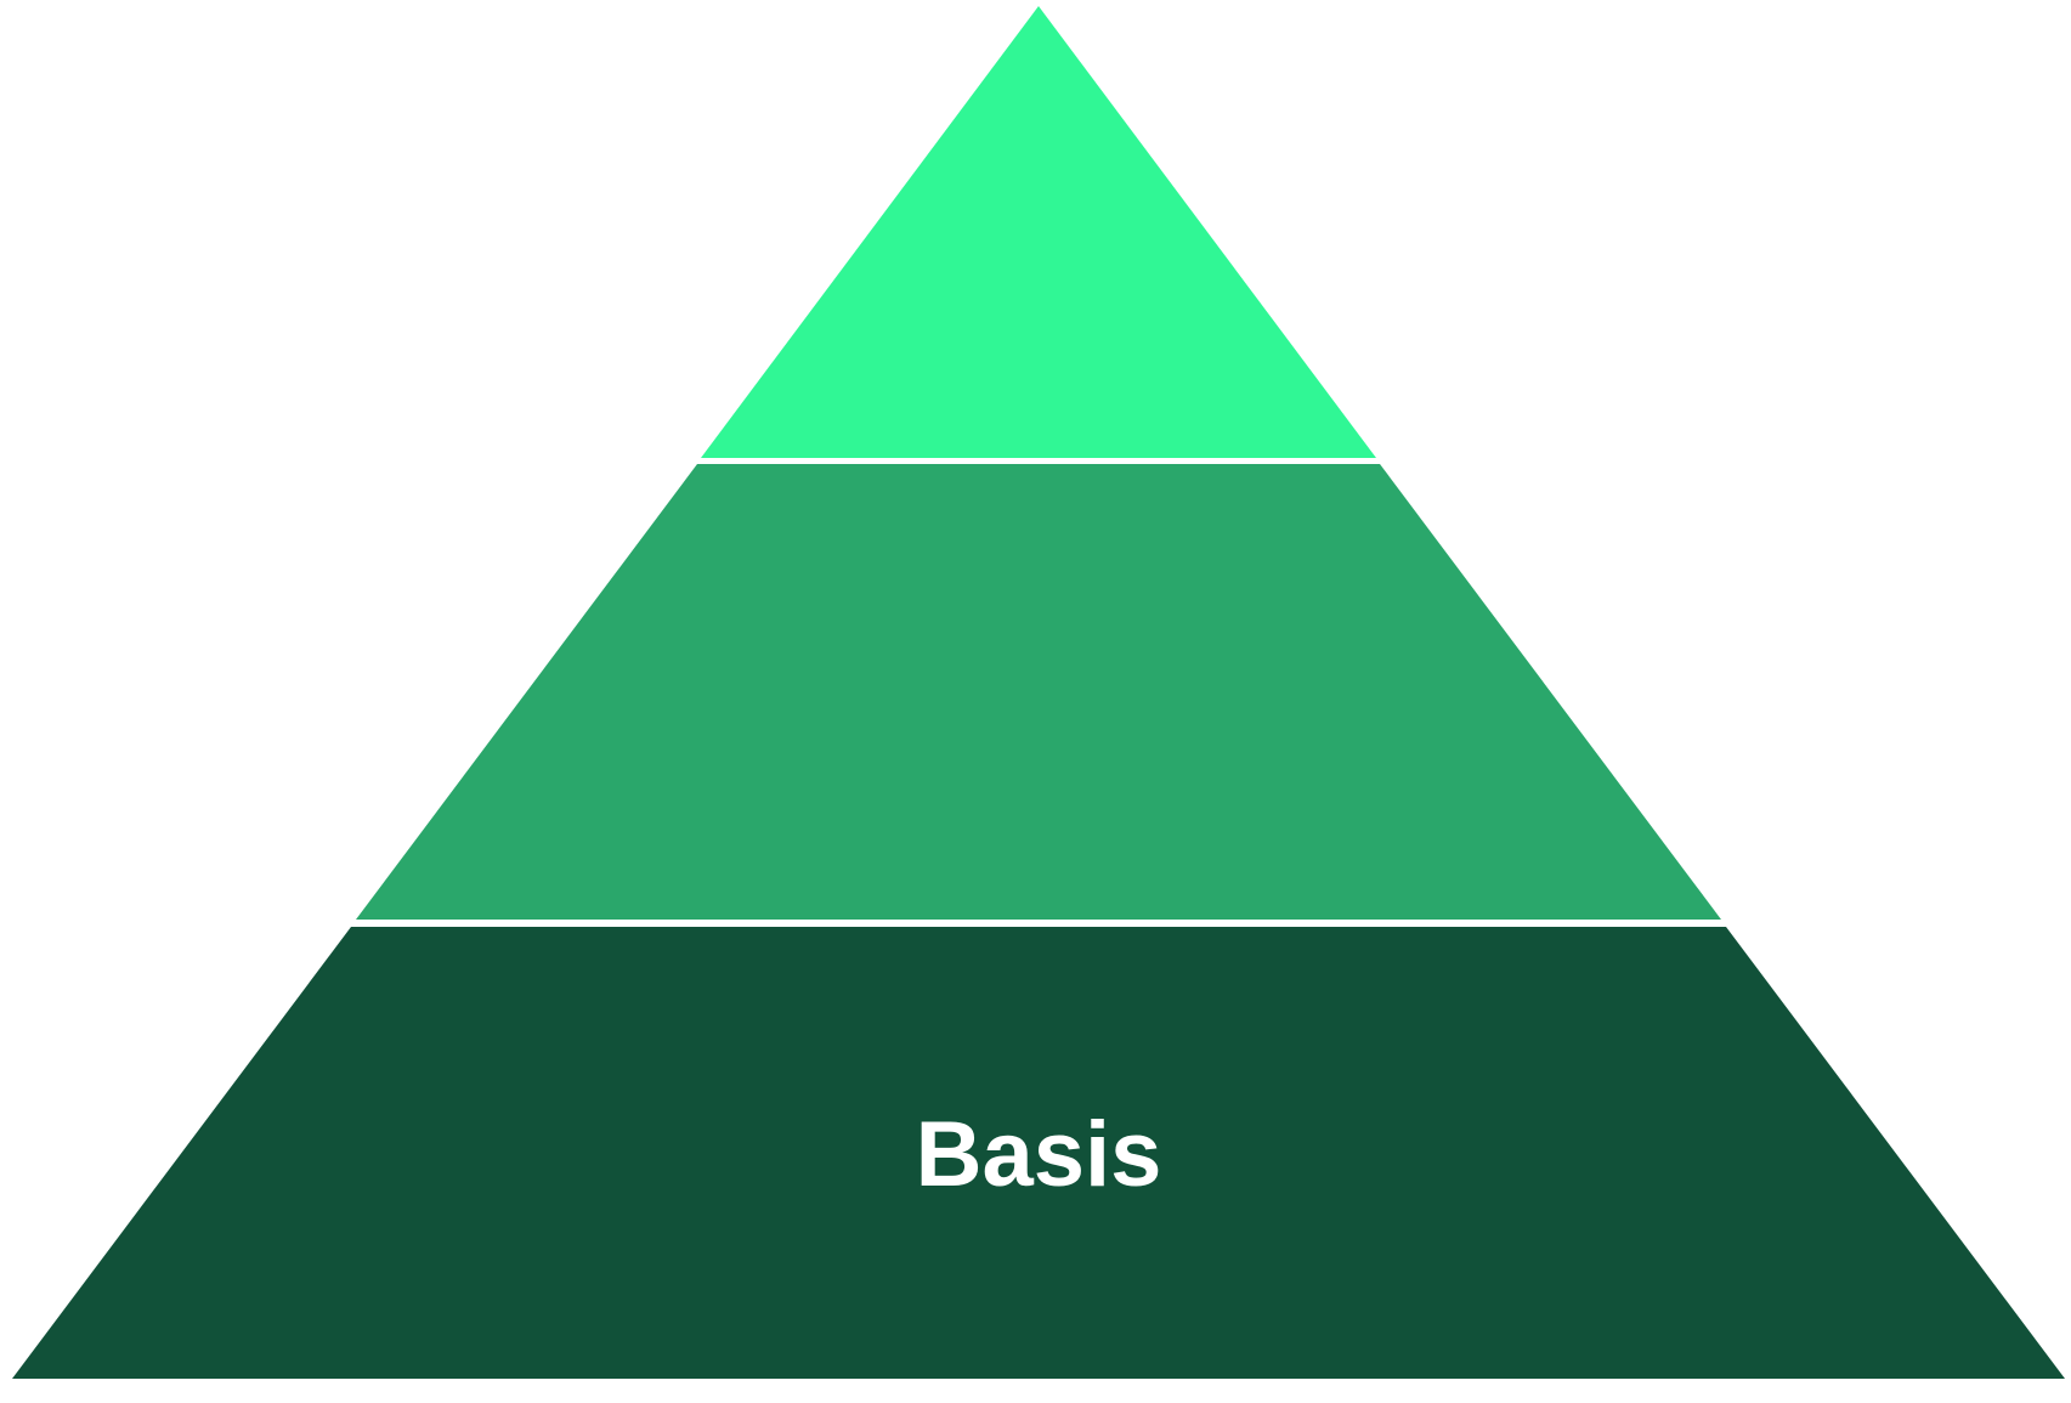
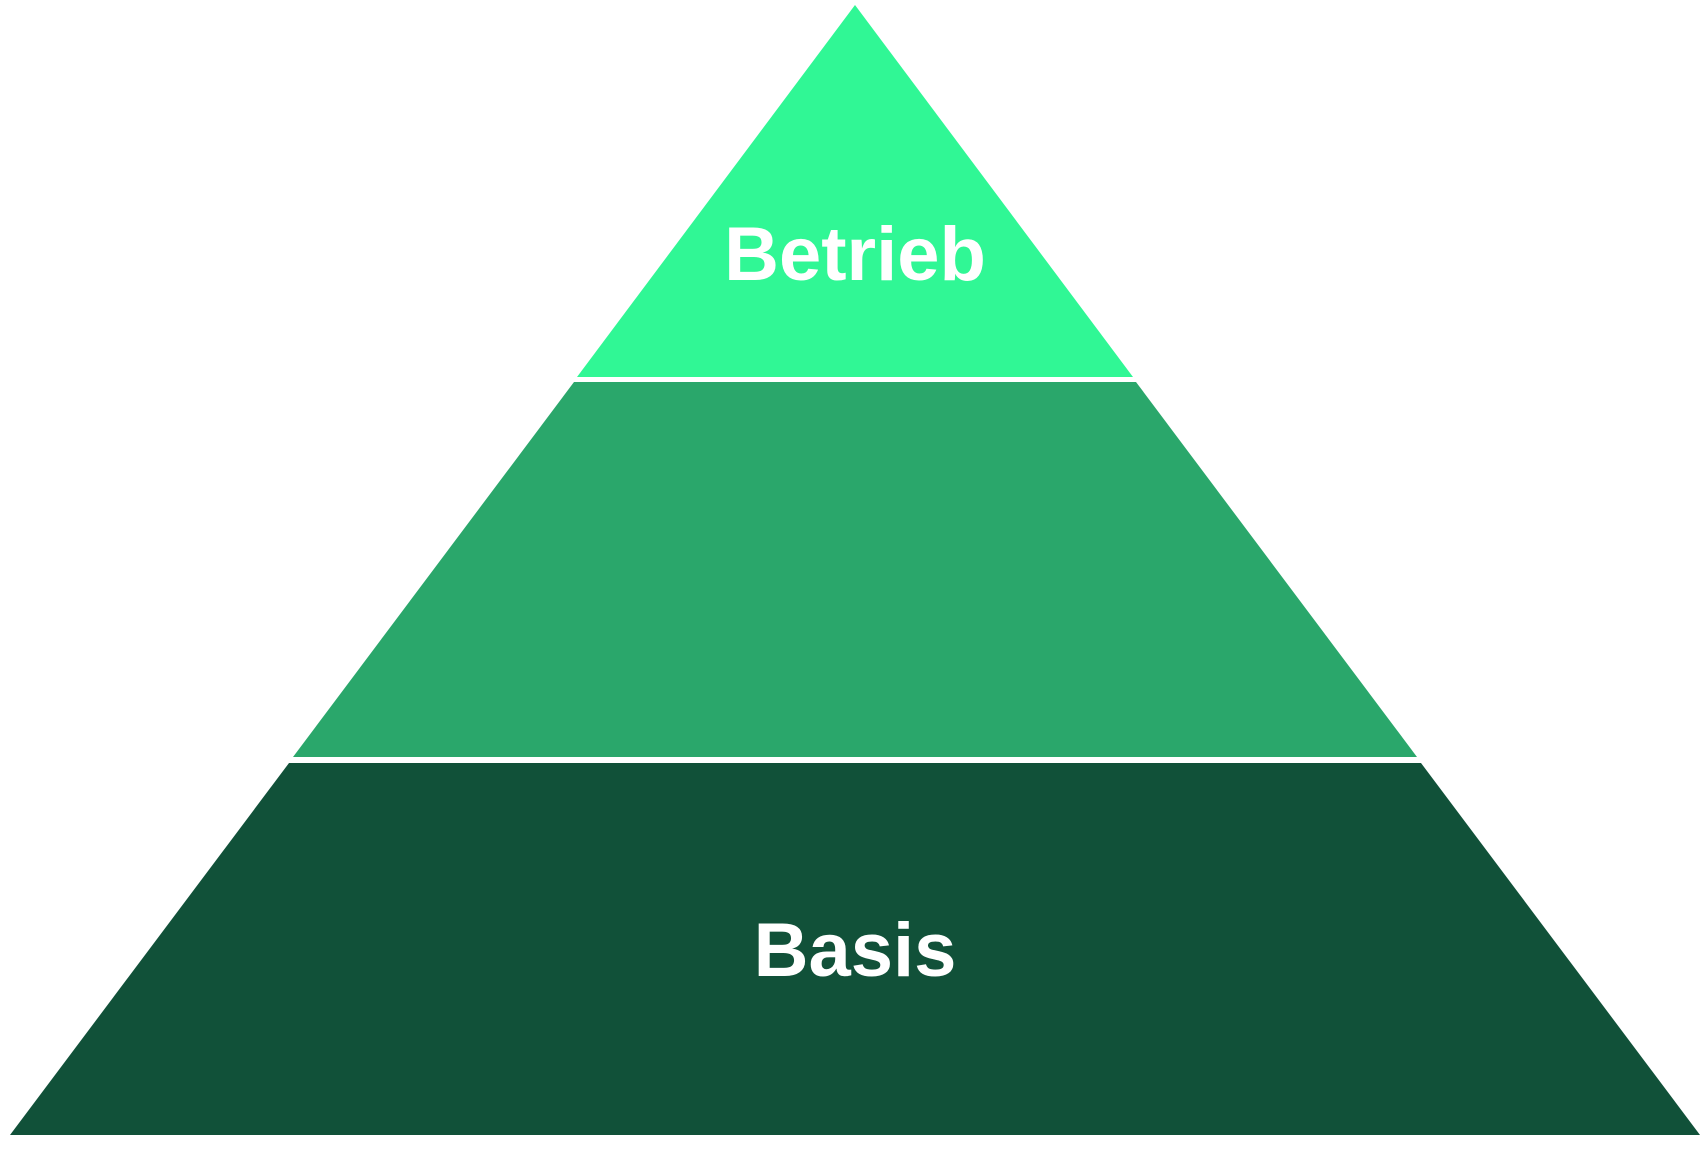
+ Betrieb
  Basis
